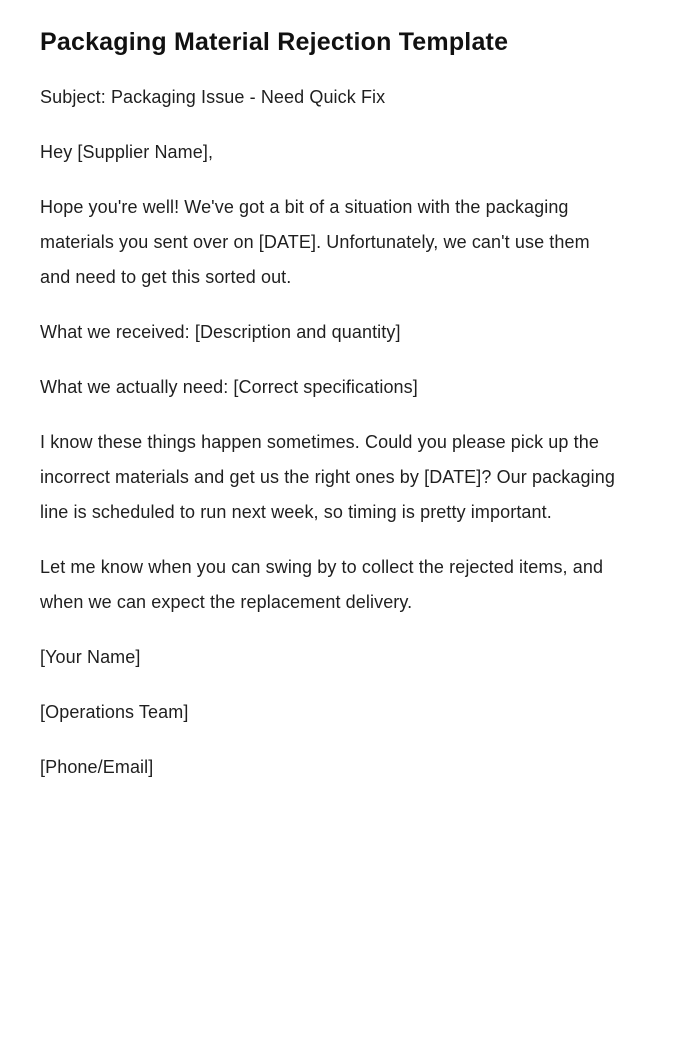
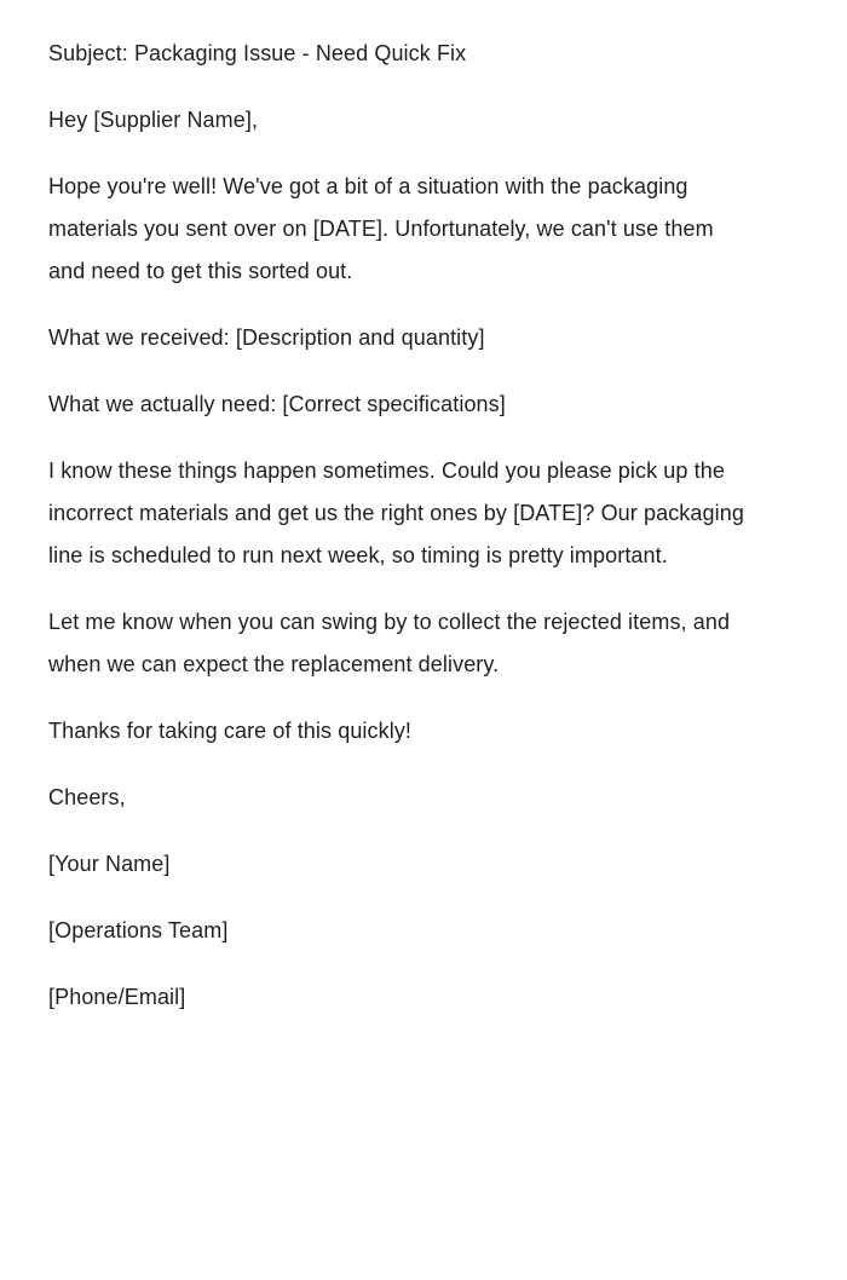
- Packaging Material Rejection Template
  Subject: Packaging Issue - Need Quick Fix
  Hey [Supplier Name],
  Hope you're well! We've got a bit of a situation with the packaging materials you sent over on [DATE]. Unfortunately, we can't use them and need to get this sorted out.
  What we received: [Description and quantity]
  What we actually need: [Correct specifications]
  I know these things happen sometimes. Could you please pick up the incorrect materials and get us the right ones by [DATE]? Our packaging line is scheduled to run next week, so timing is pretty important.
  Let me know when you can swing by to collect the rejected items, and when we can expect the replacement delivery.
+ Thanks for taking care of this quickly!
+ Cheers,
  [Your Name]
  [Operations Team]
  [Phone/Email]
